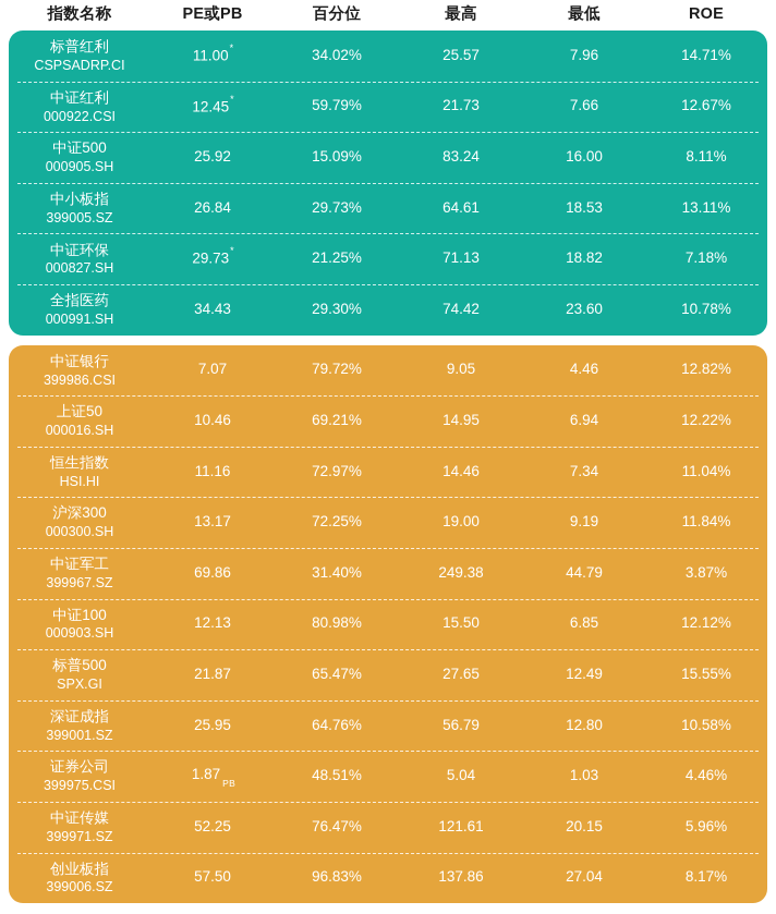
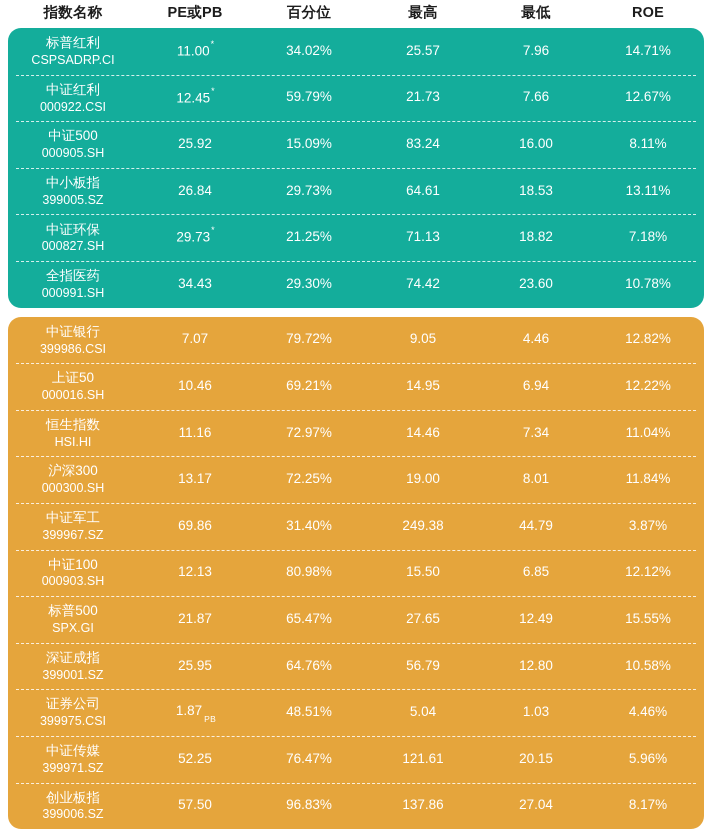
  指数名称
  PE或PB
  百分位
  最高
  最低
  ROE
  标普红利
  CSPSADRP.CI
  11.00*
  34.02%
  25.57
  7.96
  14.71%
  中证红利
  000922.CSI
  12.45*
  59.79%
  21.73
  7.66
  12.67%
  中证500
  000905.SH
  25.92
  15.09%
  83.24
  16.00
  8.11%
  中小板指
  399005.SZ
  26.84
  29.73%
  64.61
  18.53
  13.11%
  中证环保
  000827.SH
  29.73*
  21.25%
  71.13
  18.82
  7.18%
  全指医药
  000991.SH
  34.43
  29.30%
  74.42
  23.60
  10.78%
  中证银行
  399986.CSI
  7.07
  79.72%
  9.05
  4.46
  12.82%
  上证50
  000016.SH
  10.46
  69.21%
  14.95
  6.94
  12.22%
  恒生指数
  HSI.HI
  11.16
  72.97%
  14.46
  7.34
  11.04%
  沪深300
  000300.SH
  13.17
  72.25%
  19.00
- 9.19
+ 8.01
  11.84%
  中证军工
  399967.SZ
  69.86
  31.40%
  249.38
  44.79
  3.87%
  中证100
  000903.SH
  12.13
  80.98%
  15.50
  6.85
  12.12%
  标普500
  SPX.GI
  21.87
  65.47%
  27.65
  12.49
  15.55%
  深证成指
  399001.SZ
  25.95
  64.76%
  56.79
  12.80
  10.58%
  证券公司
  399975.CSI
  1.87PB
  48.51%
  5.04
  1.03
  4.46%
  中证传媒
  399971.SZ
  52.25
  76.47%
  121.61
  20.15
  5.96%
  创业板指
  399006.SZ
  57.50
  96.83%
  137.86
  27.04
  8.17%
